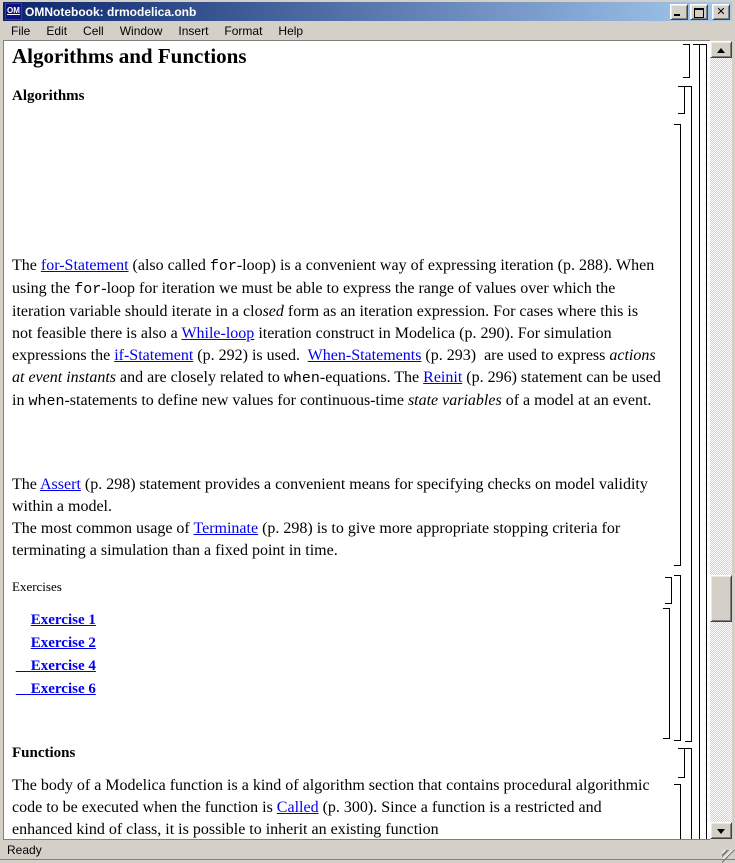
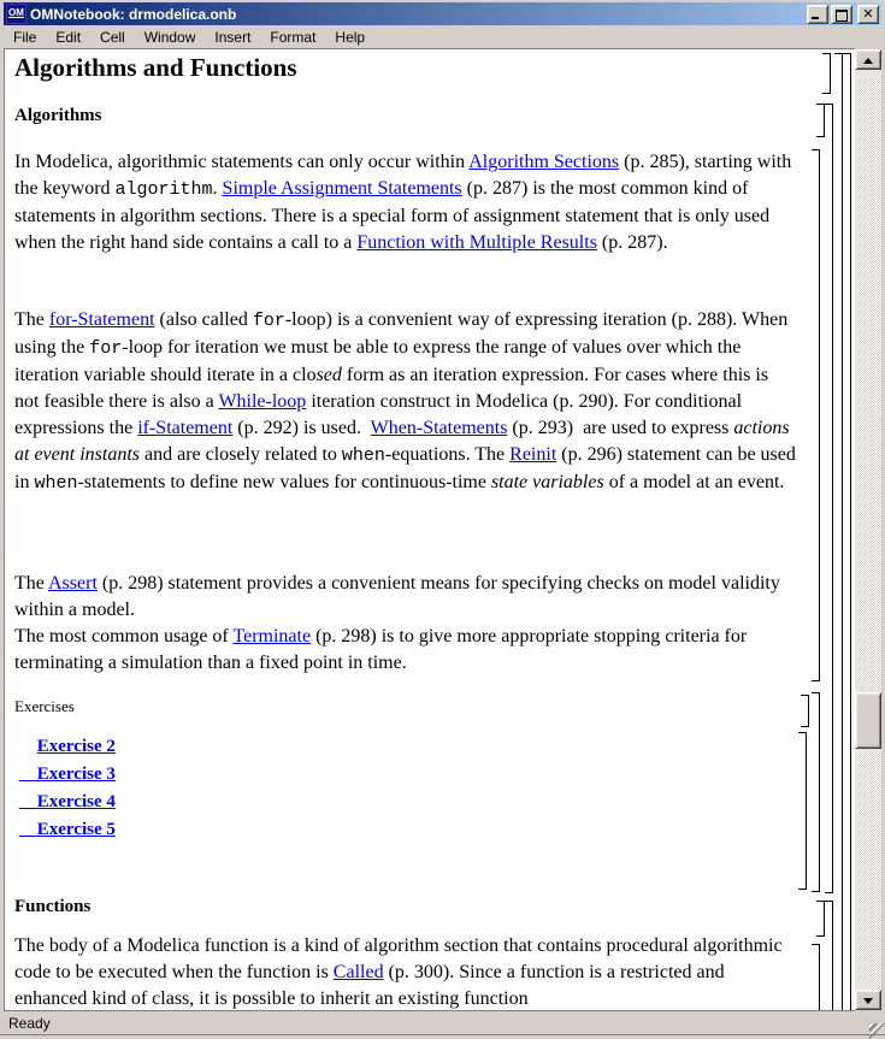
  OM
  OMNotebook: drmodelica.onb
  ✕
  File
  Edit
  Cell
  Window
  Insert
  Format
  Help
  Algorithms and Functions
  Algorithms
+ In Modelica, algorithmic statements can only occur within Algorithm Sections (p. 285), starting with the keyword algorithm. Simple Assignment Statements (p. 287) is the most common kind of statements in algorithm sections. There is a special form of assignment statement that is only used when the right hand side contains a call to a Function with Multiple Results (p. 287).
- The for-Statement (also called for-loop) is a convenient way of expressing iteration (p. 288). When using the for-loop for iteration we must be able to express the range of values over which the iteration variable should iterate in a closed form as an iteration expression. For cases where this is not feasible there is also a While-loop iteration construct in Modelica (p. 290). For simulation expressions the if-Statement (p. 292) is used. When-Statements (p. 293) are used to express actions at event instants and are closely related to when-equations. The Reinit (p. 296) statement can be used in when-statements to define new values for continuous-time state variables of a model at an event.
+ The for-Statement (also called for-loop) is a convenient way of expressing iteration (p. 288). When using the for-loop for iteration we must be able to express the range of values over which the iteration variable should iterate in a closed form as an iteration expression. For cases where this is not feasible there is also a While-loop iteration construct in Modelica (p. 290). For conditional expressions the if-Statement (p. 292) is used. When-Statements (p. 293) are used to express actions at event instants and are closely related to when-equations. The Reinit (p. 296) statement can be used in when-statements to define new values for continuous-time state variables of a model at an event.
  The Assert (p. 298) statement provides a convenient means for specifying checks on model validity within a model.
  The most common usage of Terminate (p. 298) is to give more appropriate stopping criteria for terminating a simulation than a fixed point in time.
  Exercises
- Exercise 1
  Exercise 2
+ Exercise 3
  Exercise 4
- Exercise 6
+ Exercise 5
  Functions
  The body of a Modelica function is a kind of algorithm section that contains procedural algorithmic code to be executed when the function is Called (p. 300). Since a function is a restricted and enhanced kind of class, it is possible to inherit an existing function
  Ready
